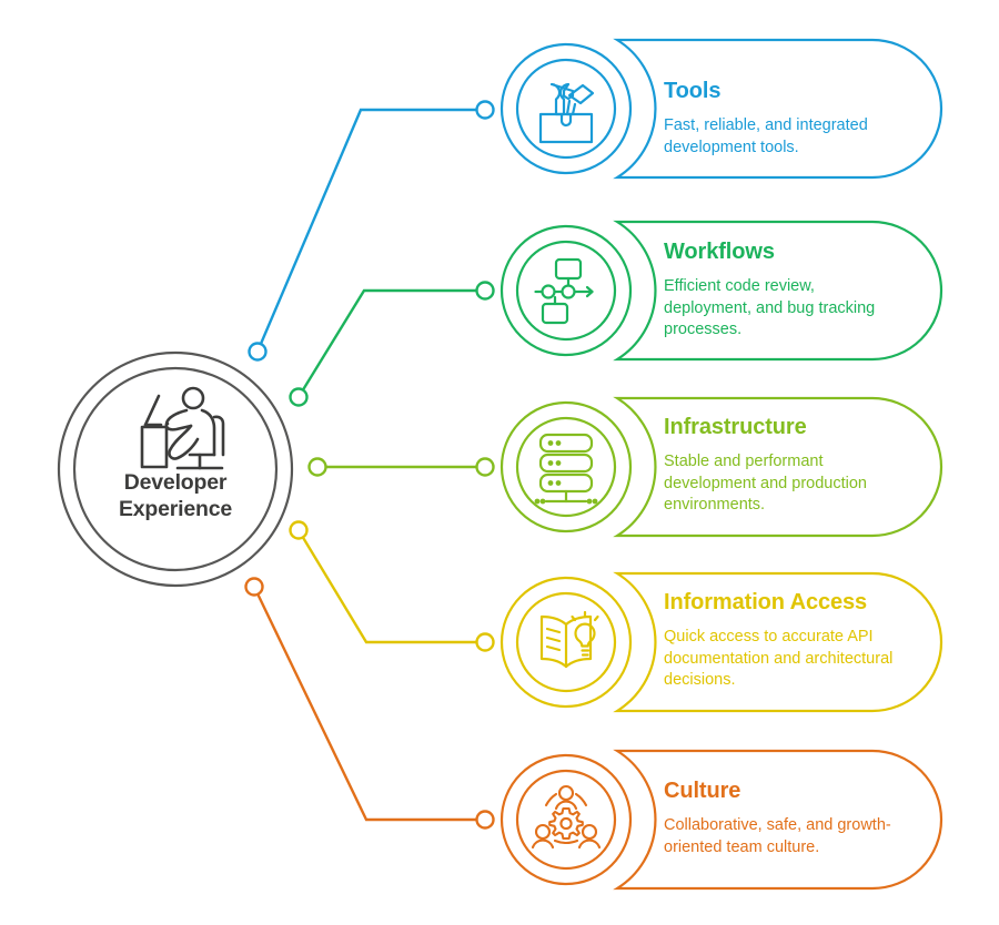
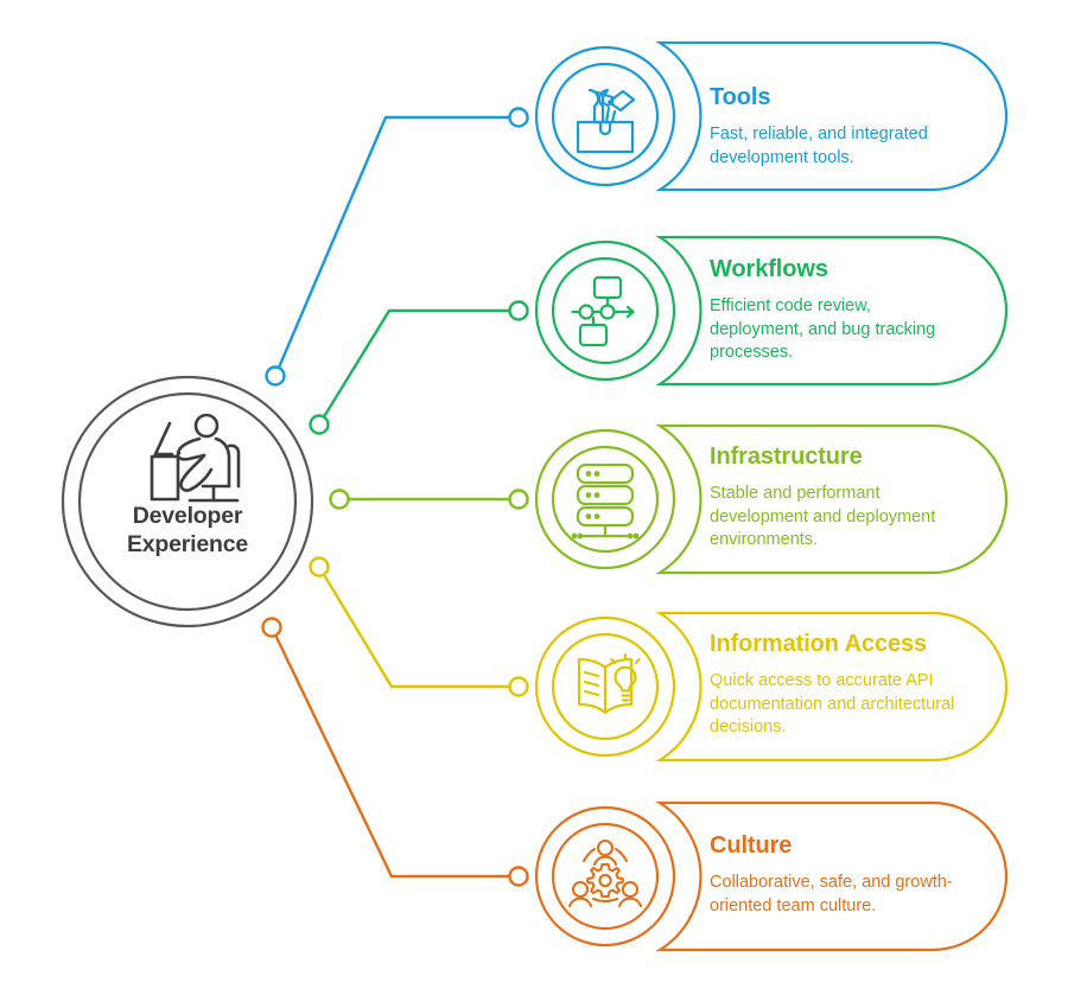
  Developer
  Experience
  Tools
  Fast, reliable, and integrated development tools.
  Workflows
  Efficient code review, deployment, and bug tracking processes.
  Infrastructure
- Stable and performant development and production environments.
+ Stable and performant development and deployment environments.
  Information Access
  Quick access to accurate API documentation and architectural decisions.
  Culture
  Collaborative, safe, and growth-oriented team culture.
